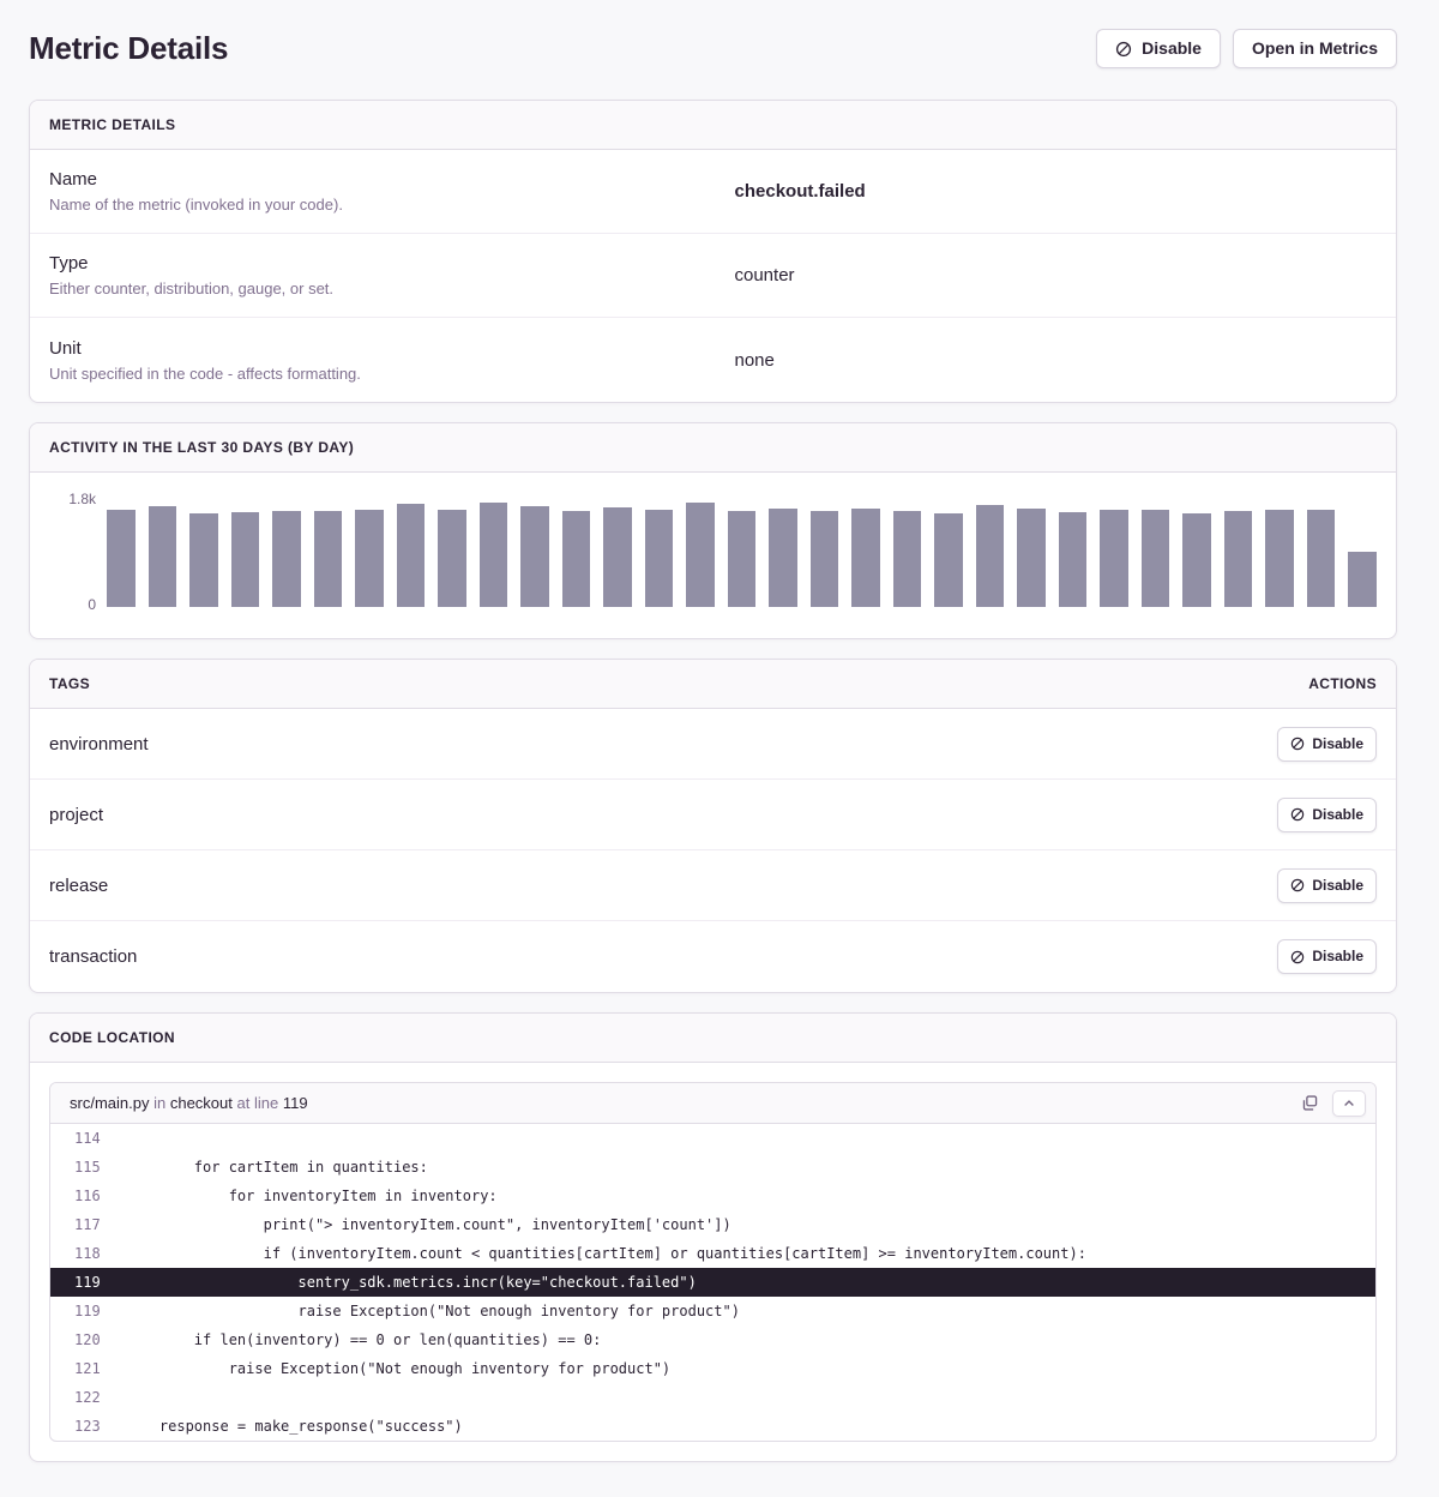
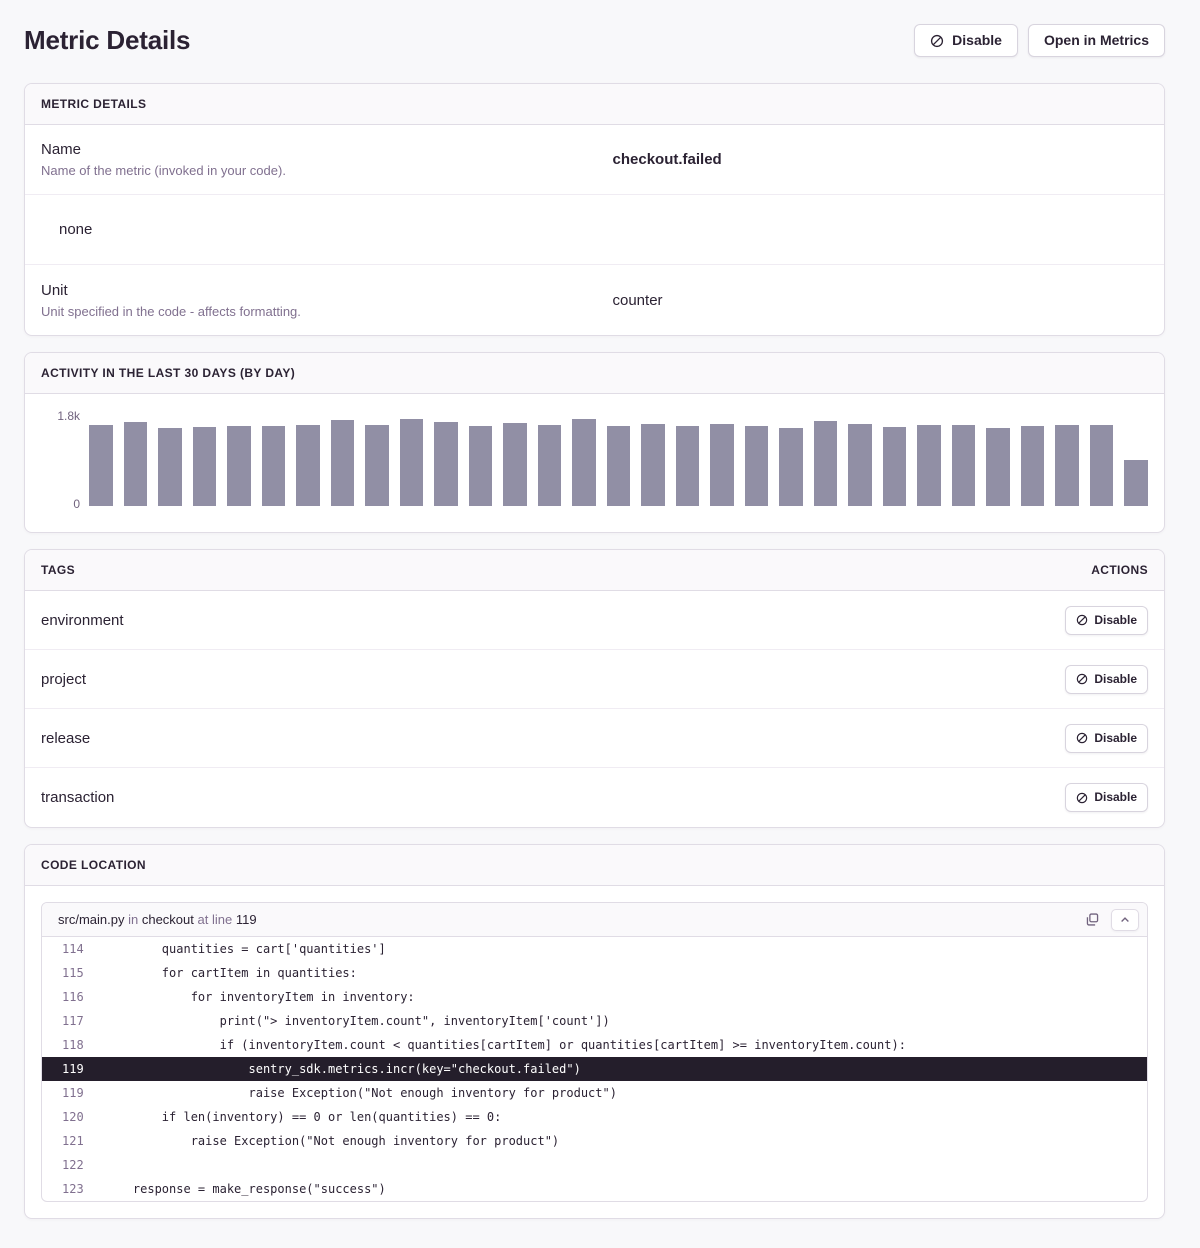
  Metric Details
  Disable
  Open in Metrics
  METRIC DETAILS
  Name
  Name of the metric (invoked in your code).
  checkout.failed
- Type
- Either counter, distribution, gauge, or set.
- counter
+ none
  Unit
  Unit specified in the code - affects formatting.
- none
+ counter
  ACTIVITY IN THE LAST 30 DAYS (BY DAY)
  1.8k
  0
  TAGS
  ACTIONS
  environment
  Disable
  project
  Disable
  release
  Disable
  transaction
  Disable
  CODE LOCATION
  src/main.py in checkout at line 119
  114
+ quantities = cart['quantities']
  115
  for cartItem in quantities:
  116
  for inventoryItem in inventory:
  117
  print("> inventoryItem.count", inventoryItem['count'])
  118
  if (inventoryItem.count < quantities[cartItem] or quantities[cartItem] >= inventoryItem.count):
  119
  sentry_sdk.metrics.incr(key="checkout.failed")
  119
  raise Exception("Not enough inventory for product")
  120
  if len(inventory) == 0 or len(quantities) == 0:
  121
  raise Exception("Not enough inventory for product")
  122
  123
  response = make_response("success")
